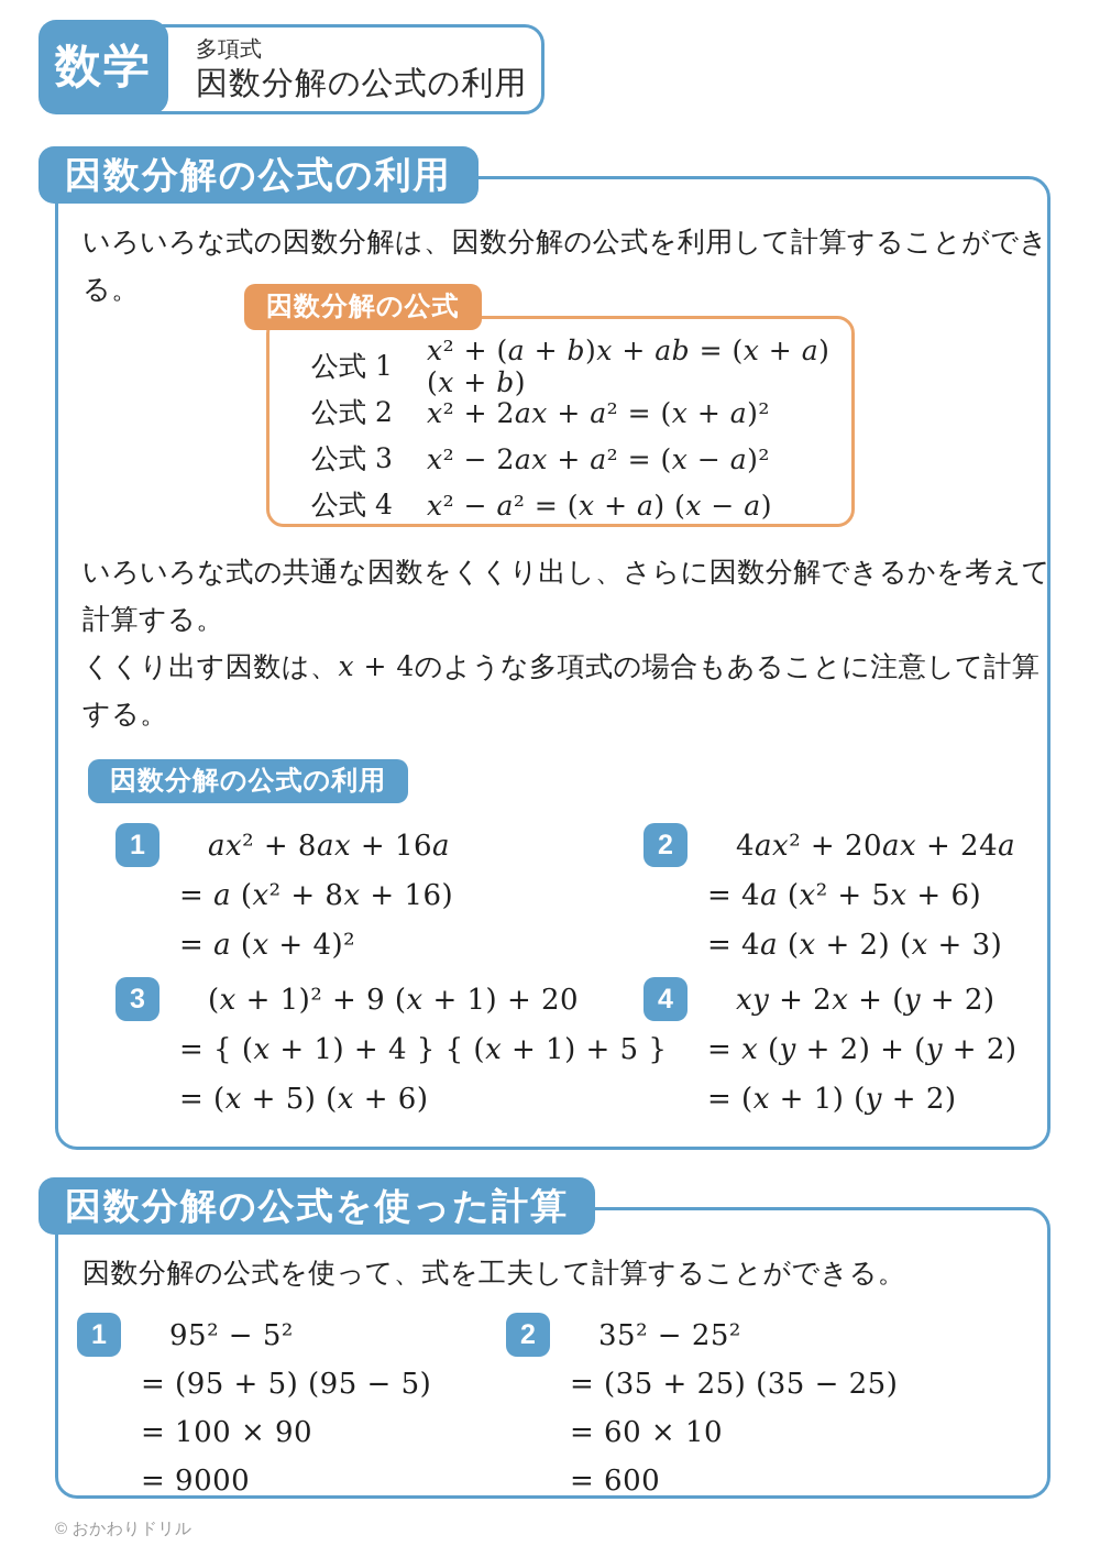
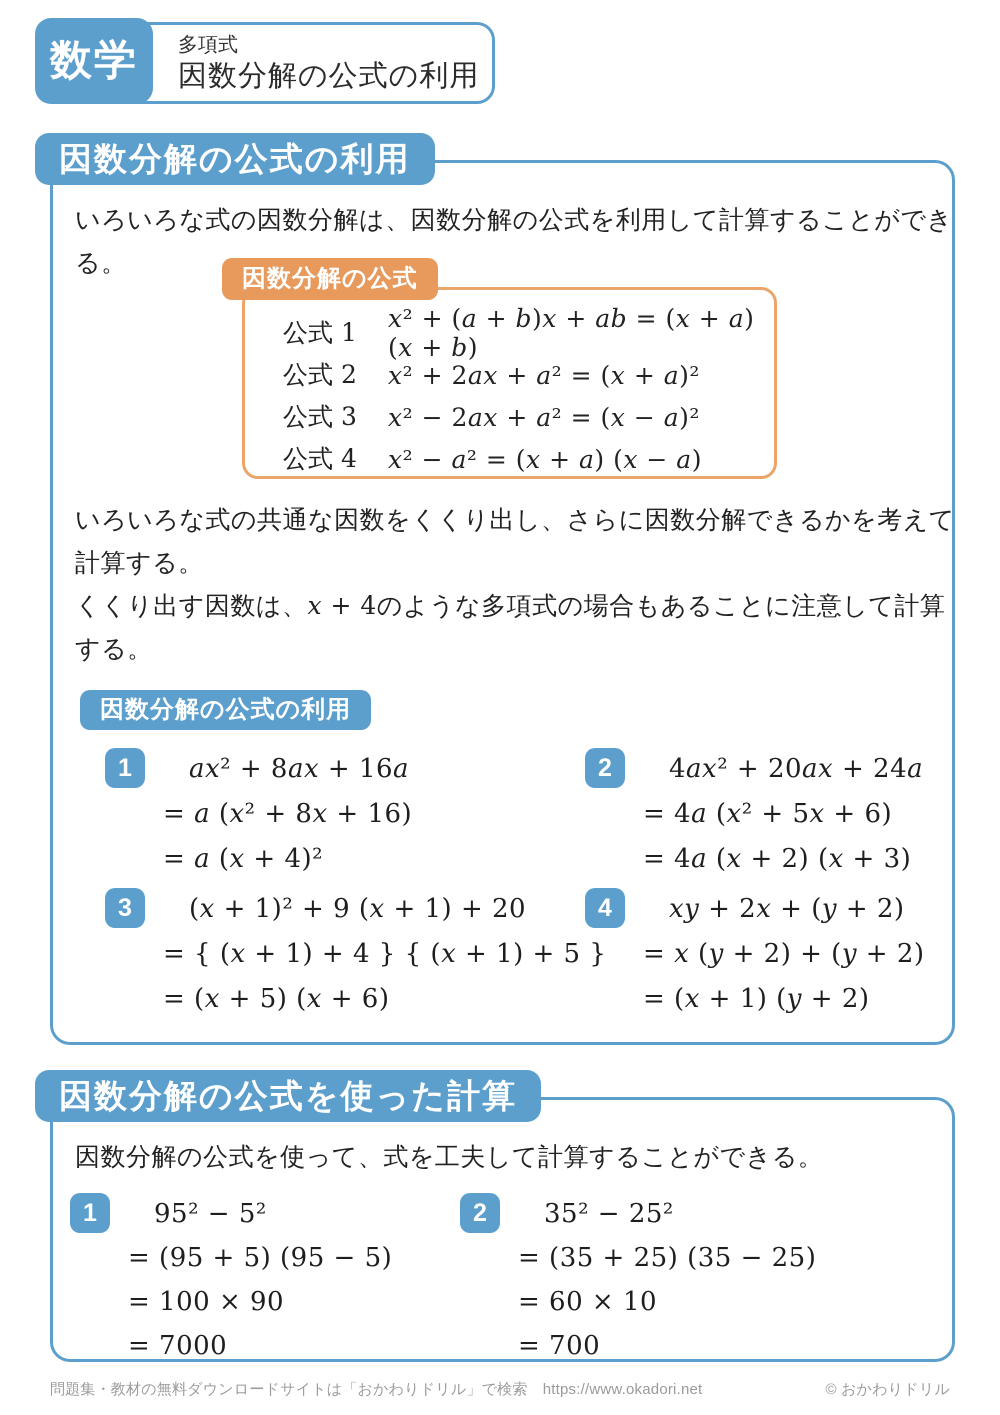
  多項式
  因数分解の公式の利用
  数学
  因数分解の公式の利用
  いろいろな式の因数分解は、因数分解の公式を利用して計算することができる。
  公式 1
  x² + (a + b)x + ab = (x + a) (x + b)
  公式 2
  x² + 2ax + a² = (x + a)²
  公式 3
  x² − 2ax + a² = (x − a)²
  公式 4
  x² − a² = (x + a) (x − a)
  因数分解の公式
  いろいろな式の共通な因数をくくり出し、さらに因数分解できるかを考えて計算する。
  くくり出す因数は、x + 4のような多項式の場合もあることに注意して計算する。
  因数分解の公式の利用
  1
  ax² + 8ax + 16a
  = a (x² + 8x + 16)
  = a (x + 4)²
  2
  4ax² + 20ax + 24a
  = 4a (x² + 5x + 6)
  = 4a (x + 2) (x + 3)
  3
  (x + 1)² + 9 (x + 1) + 20
  = { (x + 1) + 4 } { (x + 1) + 5 }
  = (x + 5) (x + 6)
  4
  xy + 2x + (y + 2)
  = x (y + 2) + (y + 2)
  = (x + 1) (y + 2)
  因数分解の公式を使った計算
  因数分解の公式を使って、式を工夫して計算することができる。
  1
  95² − 5²
  = (95 + 5) (95 − 5)
  = 100 × 90
- = 9000
+ = 7000
  2
  35² − 25²
  = (35 + 25) (35 − 25)
  = 60 × 10
- = 600
+ = 700
+ 問題集・教材の無料ダウンロードサイトは「おかわりドリル」で検索 https://www.okadori.net
  © おかわりドリル
